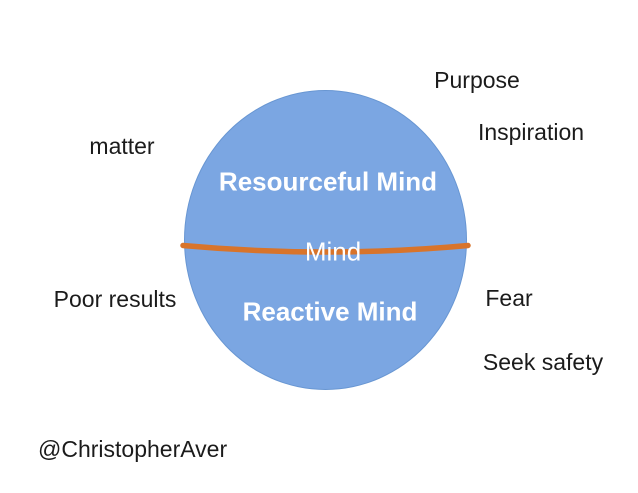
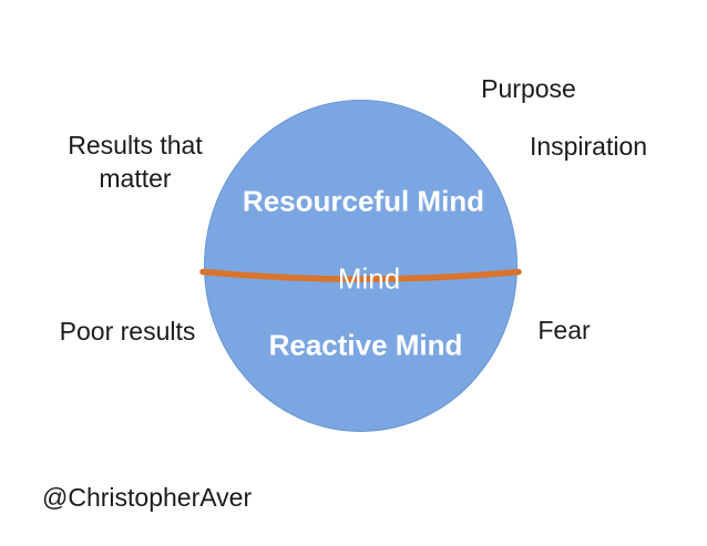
  Resourceful Mind
  Mind
  Reactive Mind
  Purpose
  Inspiration
+ Results that
  matter
  Poor results
  Fear
- Seek safety
  @ChristopherAver
